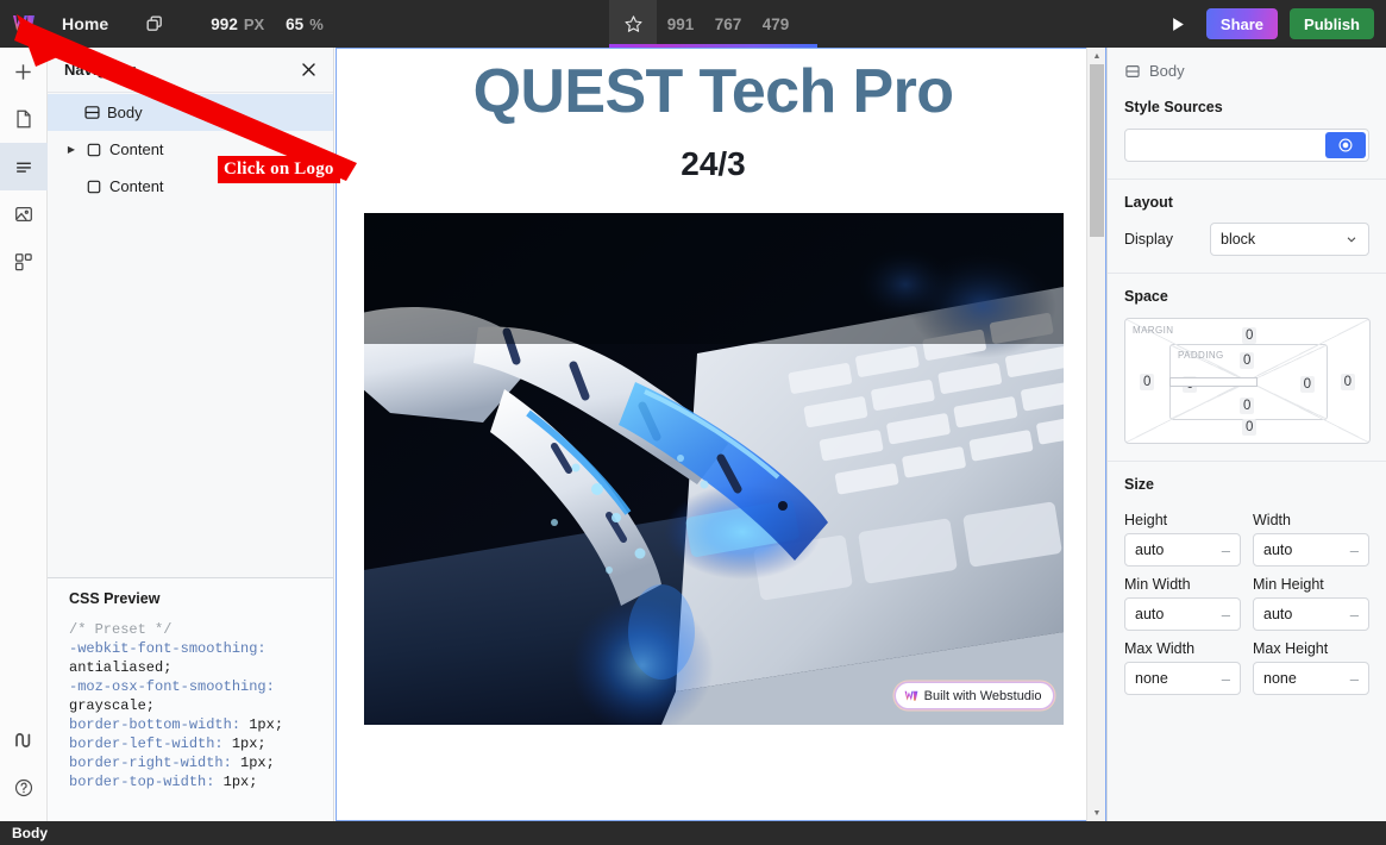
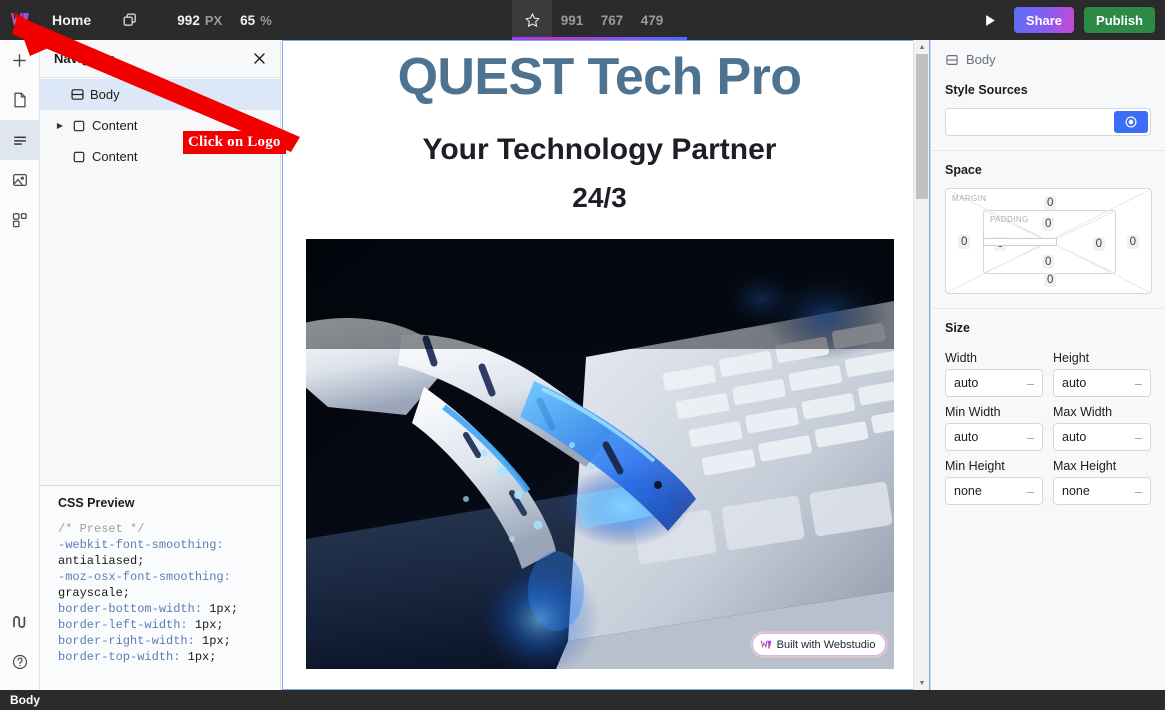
  Home
  992
  PX
  65
  %
  991
  767
  479
  Share
  Publish
  Body
  ▶
  Content
  Content
  CSS Preview
  /* Preset */ -webkit-font-smoothing: antialiased; -moz-osx-font-smoothing: grayscale; border-bottom-width: 1px; border-left-width: 1px; border-right-width: 1px; border-top-width: 1px;
  QUEST Tech Pro
+ Your Technology Partner
  24/3
  Built with Webstudio
  Body
  Style Sources
- Layout
- Display
- block
  Space
  MARGIN
  0
  0
  0
  0
  PADDING
  0
  0
  0
  Size
- Height
+ Width
  auto
  –
- Width
+ Height
  auto
  –
  Min Width
  auto
  –
- Min Height
+ Max Width
  auto
  –
- Max Width
+ Min Height
  none
  –
  Max Height
  none
  –
  Body
  Click on Logo
